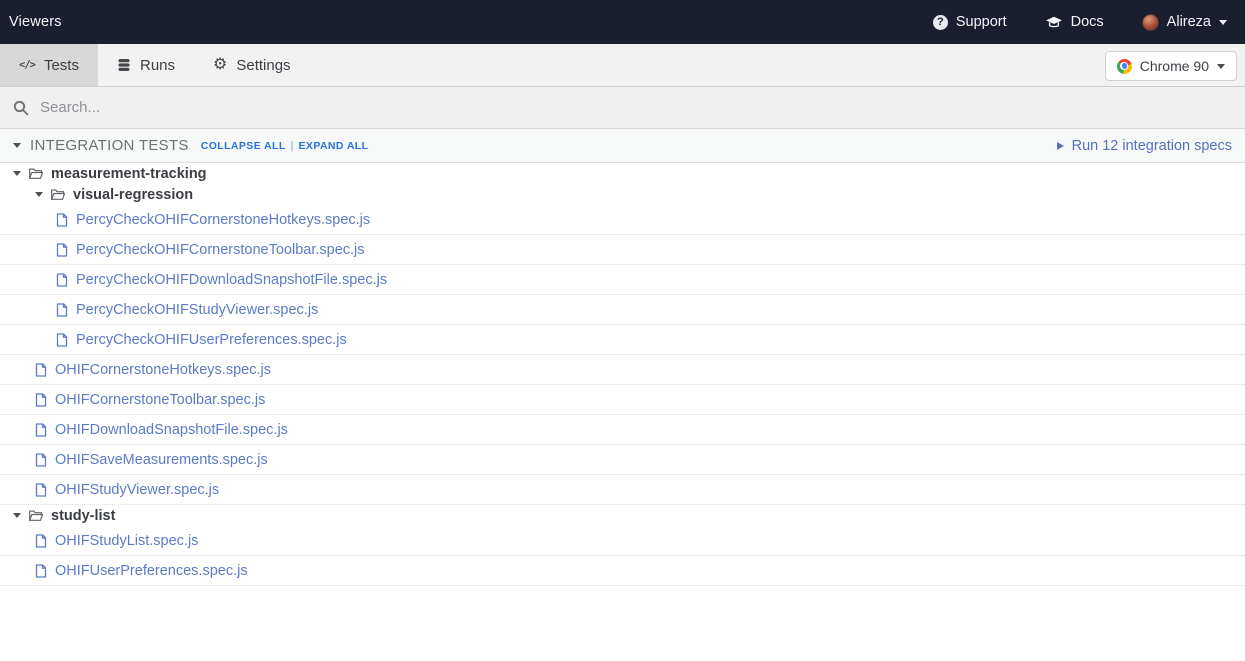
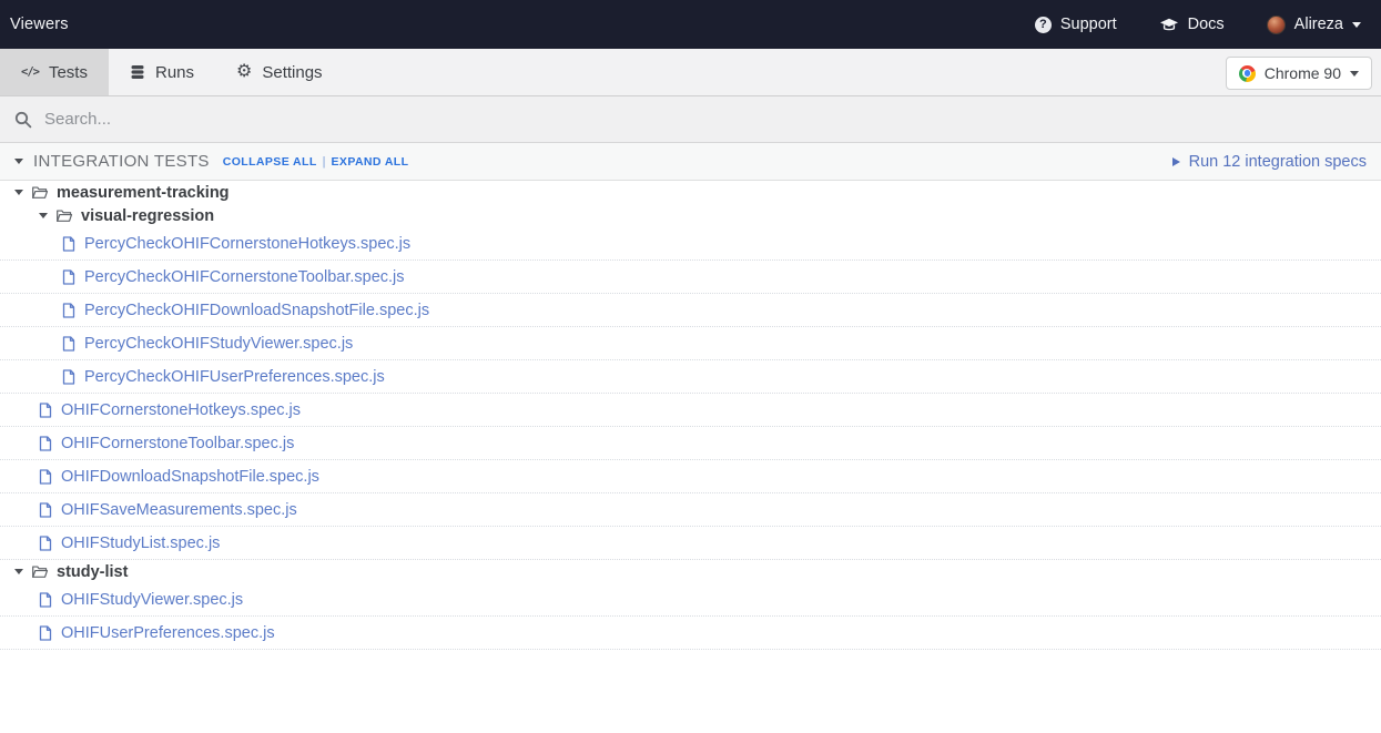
  Viewers
  ?
  Support
  Docs
  Alireza
  </>
  Tests
  Runs
  ⚙
  Settings
  Chrome 90
  Search...
  INTEGRATION TESTS
  COLLAPSE ALL
  |
  EXPAND ALL
  Run 12 integration specs
  measurement-tracking
  visual-regression
  PercyCheckOHIFCornerstoneHotkeys.spec.js
  PercyCheckOHIFCornerstoneToolbar.spec.js
  PercyCheckOHIFDownloadSnapshotFile.spec.js
  PercyCheckOHIFStudyViewer.spec.js
  PercyCheckOHIFUserPreferences.spec.js
  OHIFCornerstoneHotkeys.spec.js
  OHIFCornerstoneToolbar.spec.js
  OHIFDownloadSnapshotFile.spec.js
  OHIFSaveMeasurements.spec.js
- OHIFStudyViewer.spec.js
+ OHIFStudyList.spec.js
  study-list
- OHIFStudyList.spec.js
+ OHIFStudyViewer.spec.js
  OHIFUserPreferences.spec.js
